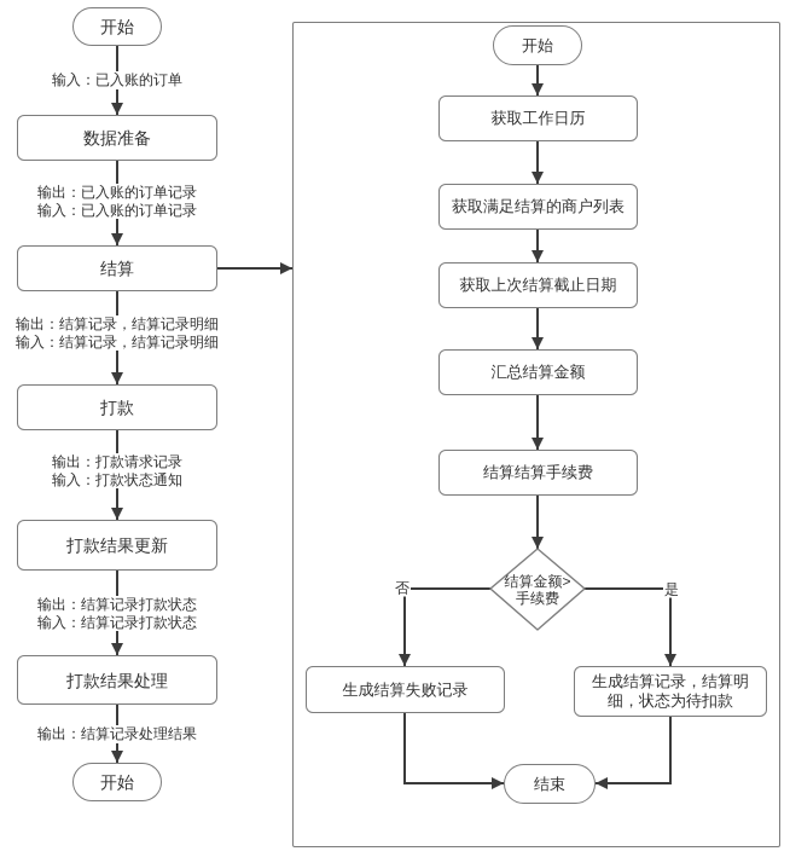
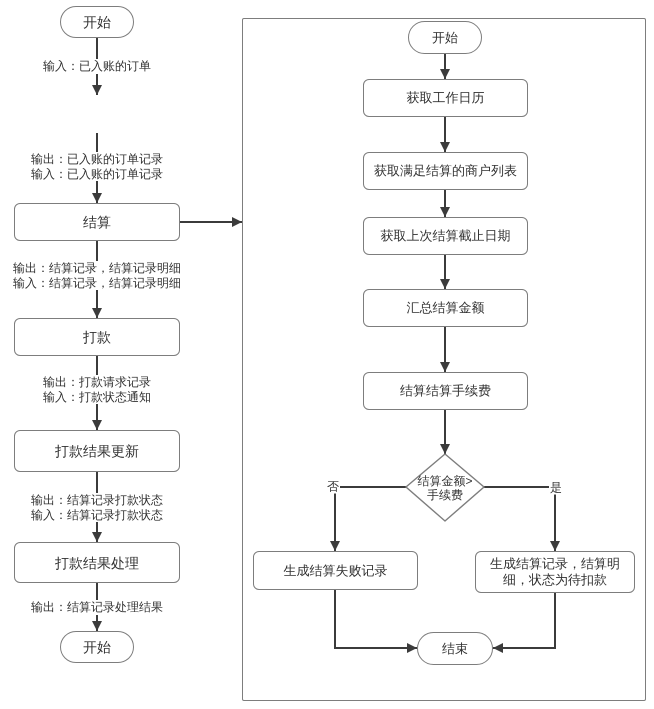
  开始
  输入：已入账的订单
- 数据准备
  输出：已入账的订单记录
  输入：已入账的订单记录
  结算
  输出：结算记录，结算记录明细
  输入：结算记录，结算记录明细
  打款
  输出：打款请求记录
  输入：打款状态通知
  打款结果更新
  输出：结算记录打款状态
  输入：结算记录打款状态
  打款结果处理
  输出：结算记录处理结果
  开始
  开始
  获取工作日历
  获取满足结算的商户列表
  获取上次结算截止日期
  汇总结算金额
  结算结算手续费
  结算金额>
  手续费
  否
  是
  生成结算失败记录
  生成结算记录，结算明细，状态为待扣款
  结束
